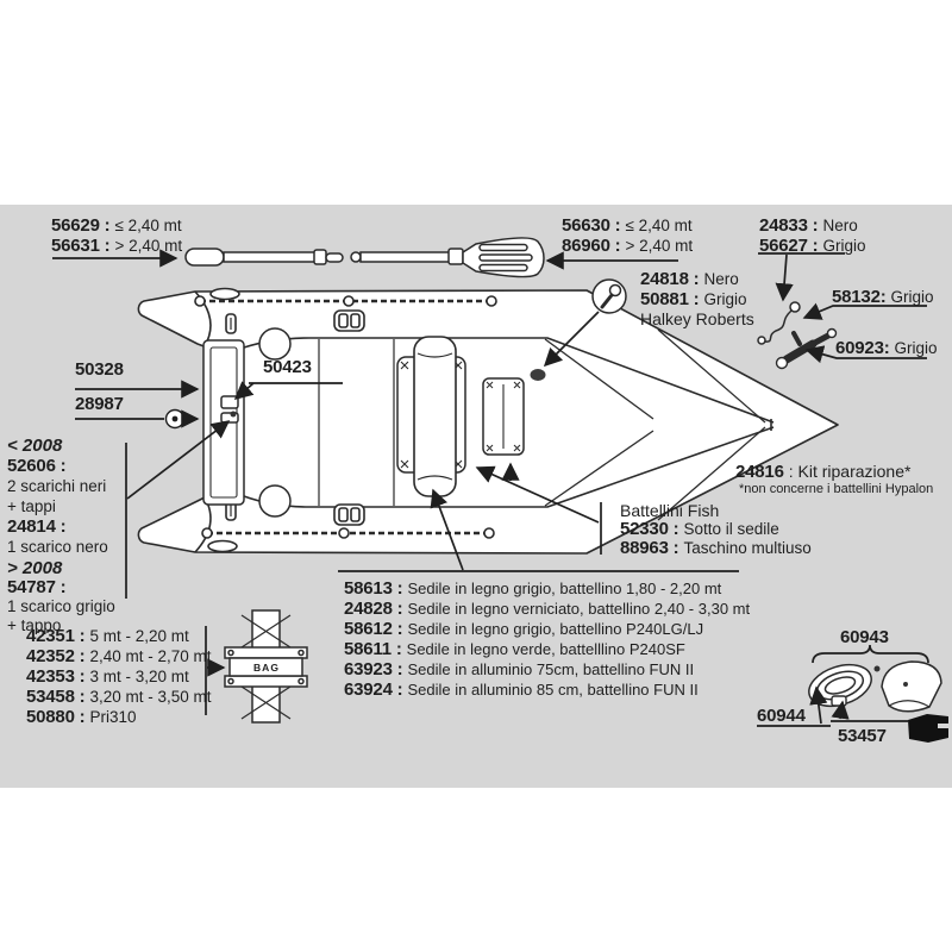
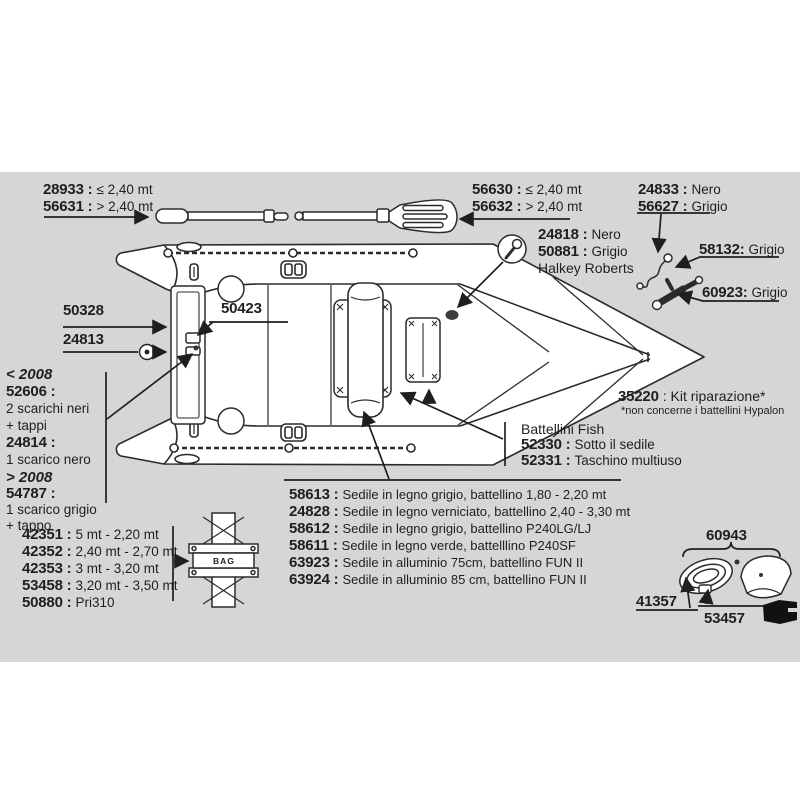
- 56629 : ≤ 2,40 mt
+ 28933 : ≤ 2,40 mt
  56631 : > 2,40 mt
  56630 : ≤ 2,40 mt
- 86960 : > 2,40 mt
+ 56632 : > 2,40 mt
  24833 : Nero
  56627 : Grigio
  24818 : Nero
  50881 : Grigio
  Halkey Roberts
  58132: Grigio
  60923: Grigio
  50328
- 28987
+ 24813
  50423
  < 2008
  52606 :
  2 scarichi neri
  + tappi
  24814 :
  1 scarico nero
  > 2008
  54787 :
  1 scarico grigio
  + tappo
  42351 : 5 mt - 2,20 mt
  42352 : 2,40 mt - 2,70 mt
  42353 : 3 mt - 3,20 mt
  53458 : 3,20 mt - 3,50 mt
  50880 : Pri310
  BAG
  58613 : Sedile in legno grigio, battellino 1,80 - 2,20 mt
  24828 : Sedile in legno verniciato, battellino 2,40 - 3,30 mt
  58612 : Sedile in legno grigio, battellino P240LG/LJ
  58611 : Sedile in legno verde, battelllino P240SF
  63923 : Sedile in alluminio 75cm, battellino FUN II
  63924 : Sedile in alluminio 85 cm, battellino FUN II
  Battellini Fish
  52330 : Sotto il sedile
- 88963 : Taschino multiuso
+ 52331 : Taschino multiuso
- 24816 : Kit riparazione*
+ 35220 : Kit riparazione*
  *non concerne i battellini Hypalon
  60943
- 60944
+ 41357
  53457
